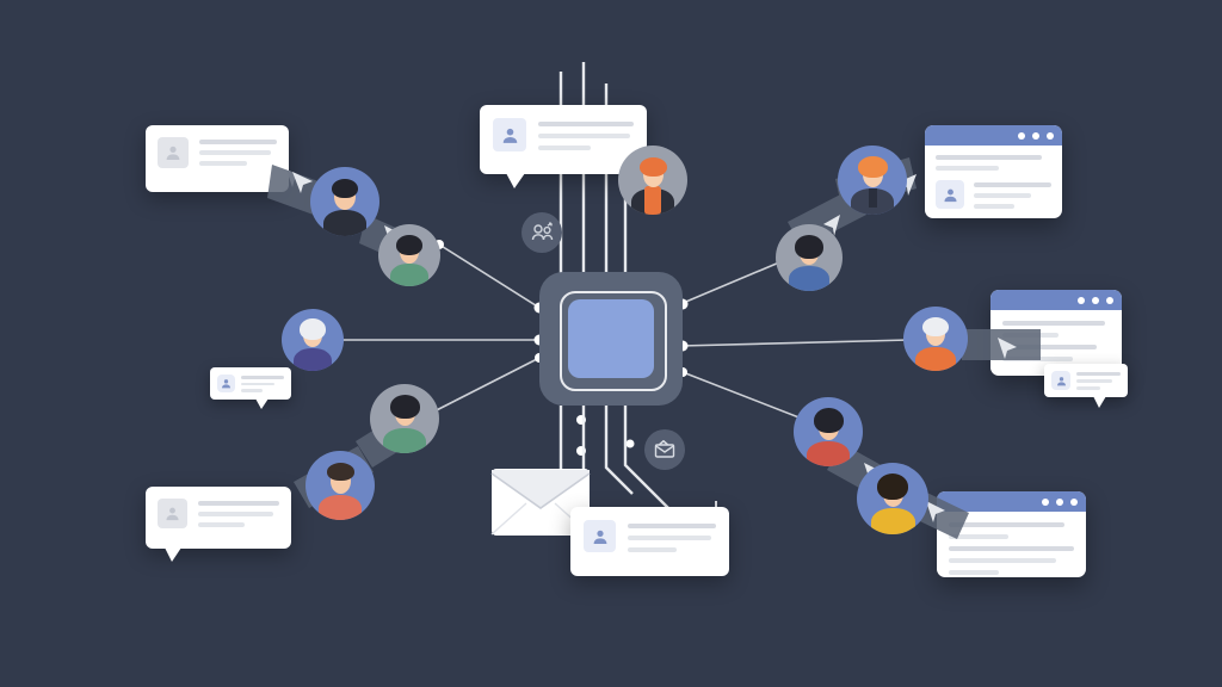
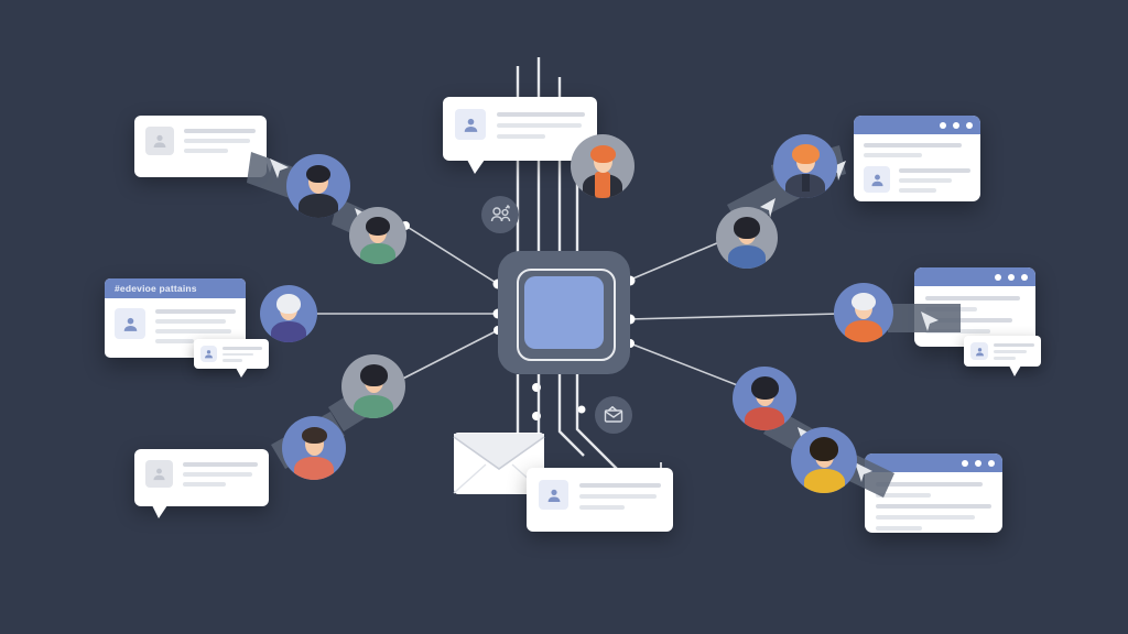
+ #edevioe pattains
